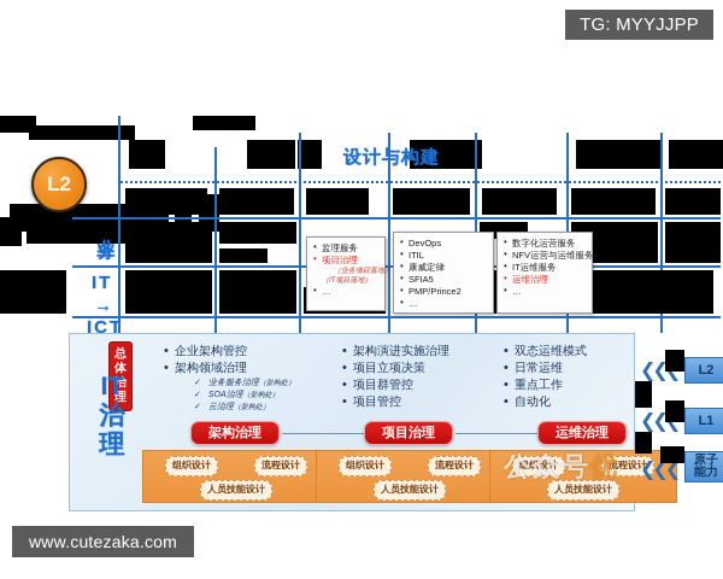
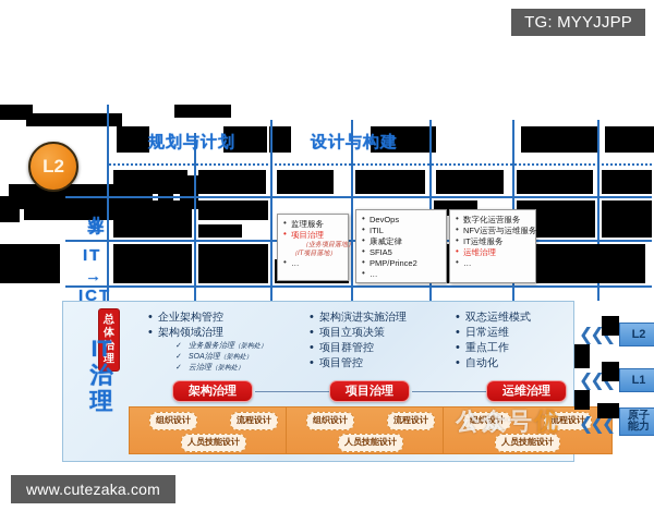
  TG: MYYJJPP
+ 规划与计划
  设计与构建
  L2
  IT
  →
  ICT
  监理服务
  项目治理
  …
  DevOps
  ITIL
  康威定律
  SFIA5
  PMP/Prince2
  …
  数字化运营服务
  NFV运营与运维服务
  IT运维服务
  运维治理
  …
  总体治理
  IT
  治
  理
  企业架构管控
  架构领域治理
  架构演进实施治理
  项目立项决策
  项目群管控
  项目管控
  双态运维模式
  日常运维
  重点工作
  自动化
  架构治理
  项目治理
  运维治理
  组织设计
  流程设计
  人员技能设计
  组织设计
  流程设计
  人员技能设计
  组织设计
  流程设计
  人员技能设计
  公众号优
  L2
  L1
  ❮❮❮
  原子
  能力
  www.cutezaka.com
